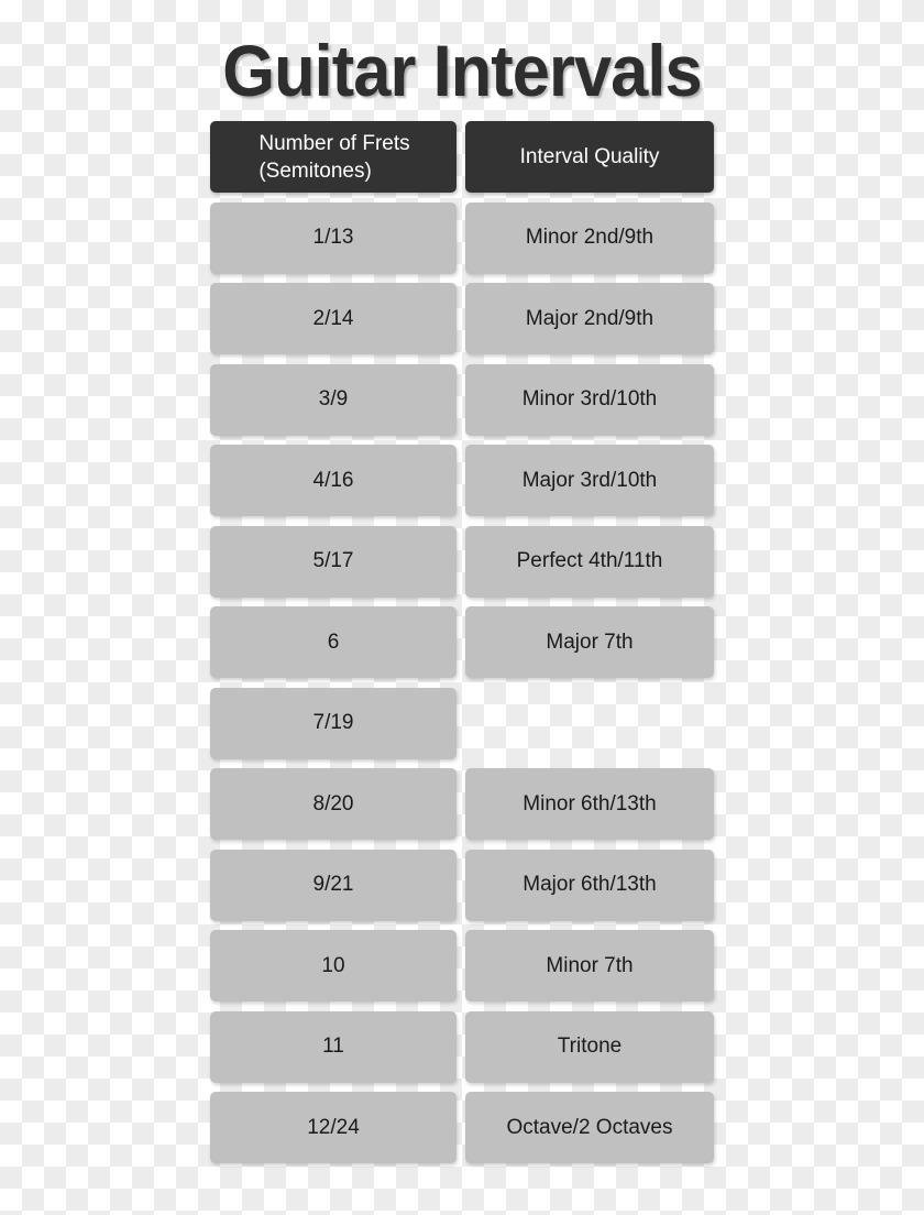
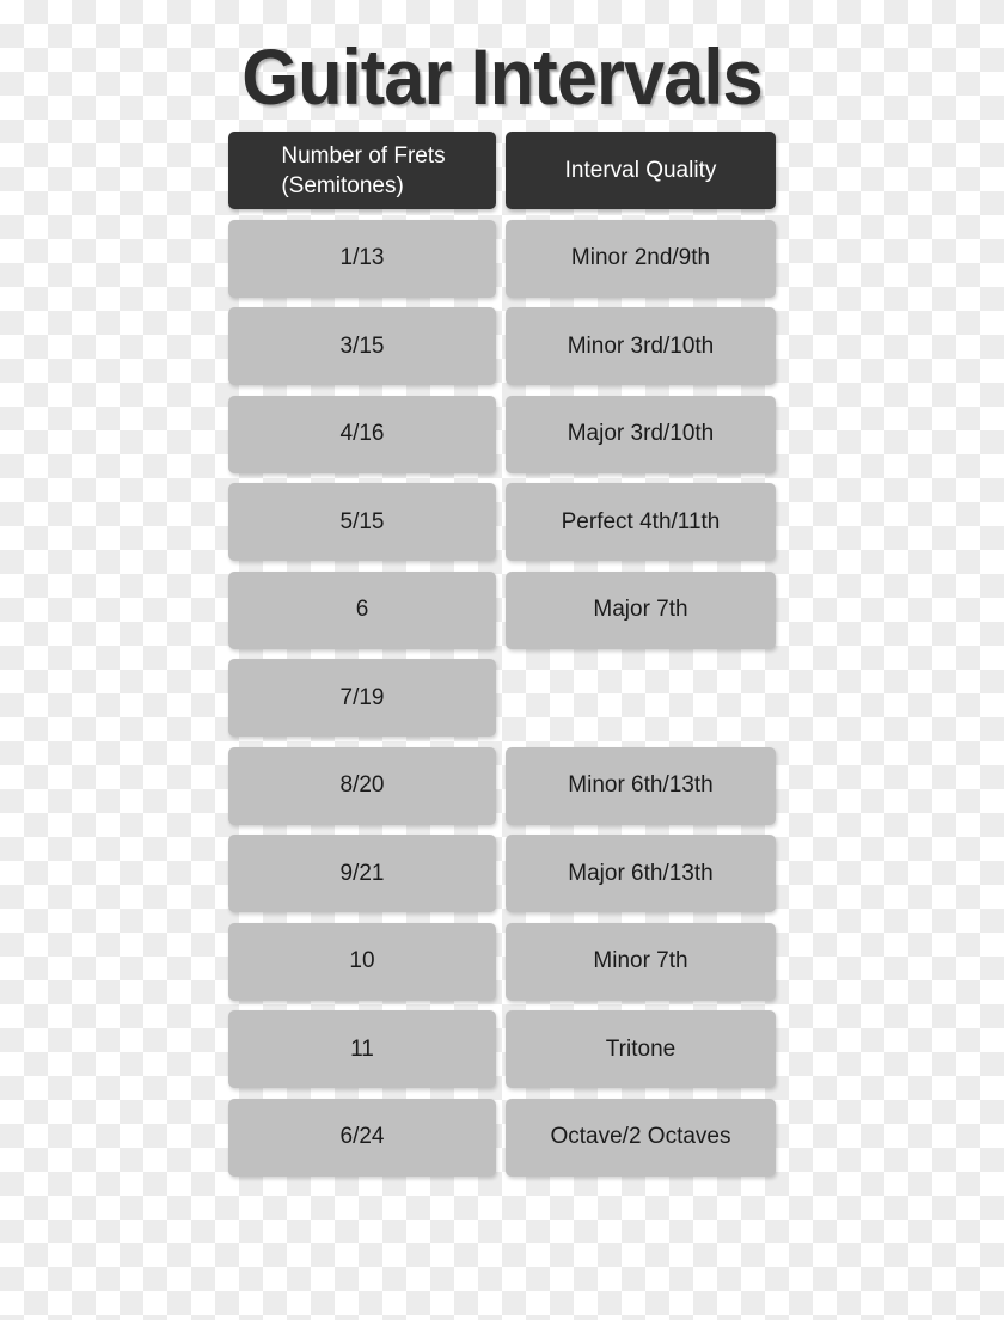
  Guitar Intervals
  Number of Frets
  (Semitones)
  Interval Quality
  1/13
  Minor 2nd/9th
- 2/14
- Major 2nd/9th
- 3/9
+ 3/15
  Minor 3rd/10th
  4/16
  Major 3rd/10th
- 5/17
+ 5/15
  Perfect 4th/11th
  6
  Major 7th
  7/19
  8/20
  Minor 6th/13th
  9/21
  Major 6th/13th
  10
  Minor 7th
  11
  Tritone
- 12/24
+ 6/24
  Octave/2 Octaves
